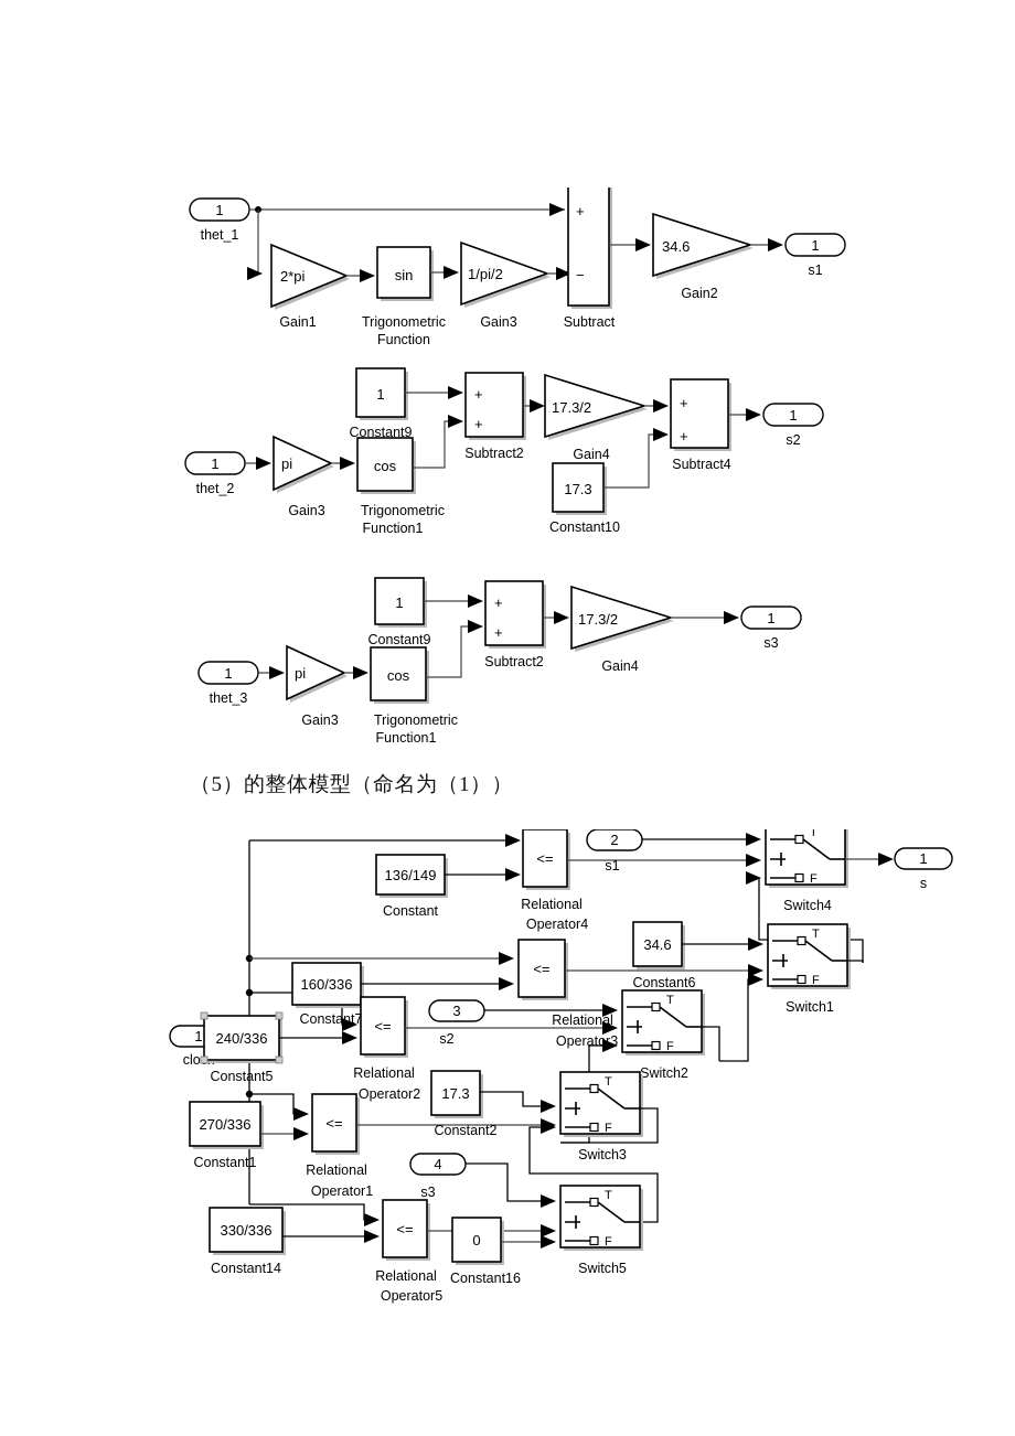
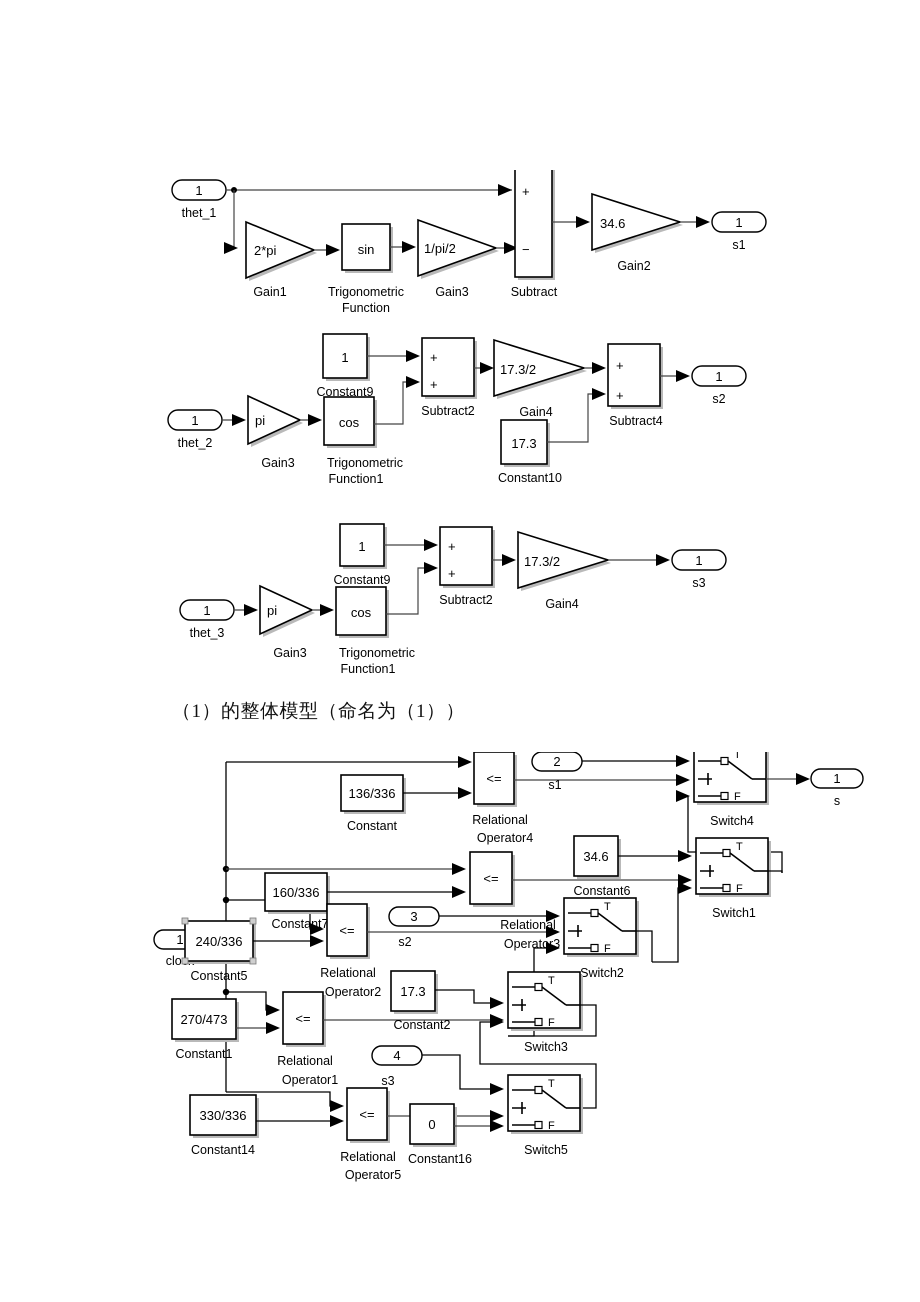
  1
  thet_1
  2*pi
  Gain1
  sin
  Trigonometric
  Function
  1/pi/2
  Gain3
  +
  −
  Subtract
  34.6
  Gain2
  1
  s1
  1
  thet_2
  pi
  Gain3
  cos
  Trigonometric
  Function1
  1
  Constant9
  +
  +
  Subtract2
  17.3/2
  Gain4
  17.3
  Constant10
  +
  +
  Subtract4
  1
  s2
  1
  thet_3
  pi
  Gain3
  cos
  Trigonometric
  Function1
  1
  Constant9
  +
  +
  Subtract2
  17.3/2
  Gain4
  1
  s3
- （5）的整体模型（命名为（1））
+ （1）的整体模型（命名为（1））
  1
- 136/149
+ 136/336
  Constant
  <=
  Relational
  Operator4
  2
  s1
  T
  F
  Switch4
  1
  s
  <=
  Relational
  Operator3
  160/336
  Constant7
  34.6
  Constant6
  T
  F
  Switch1
  3
  s2
  240/336
  Constant5
  <=
  Relational
  Operator2
  T
  F
  Switch2
- 270/336
+ 270/473
  Constant1
  <=
  Relational
  Operator1
  17.3
  Constant2
  T
  F
  Switch3
  4
  s3
  330/336
  Constant14
  <=
  Relational
  Operator5
  0
  Constant16
  T
  F
  Switch5
